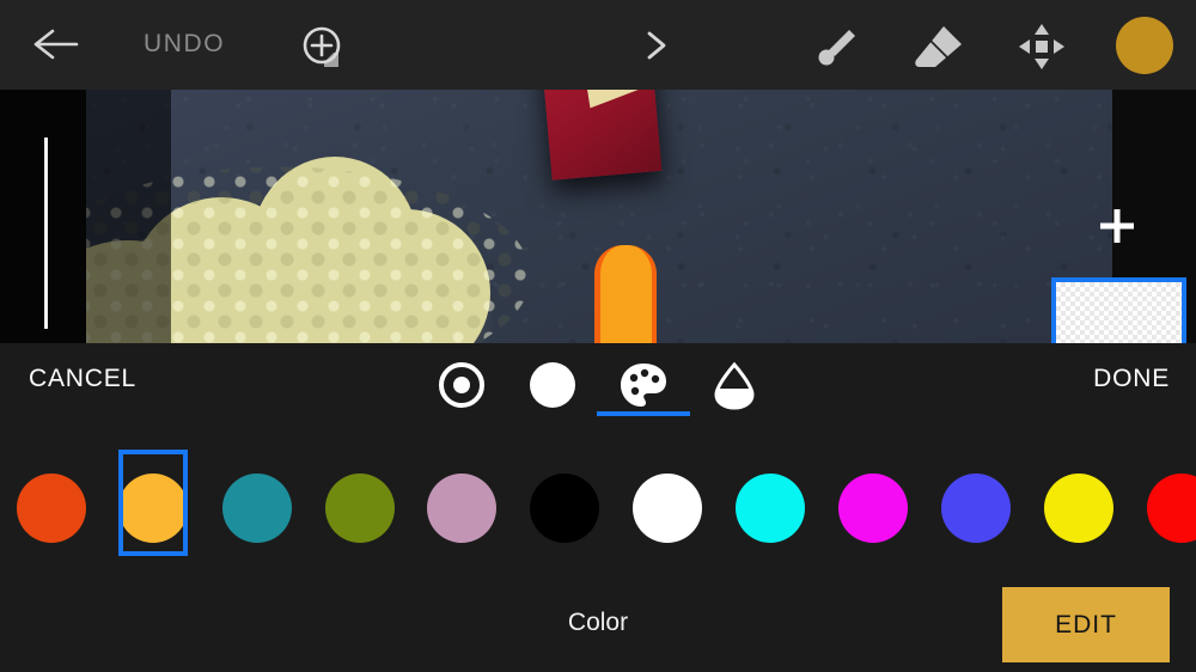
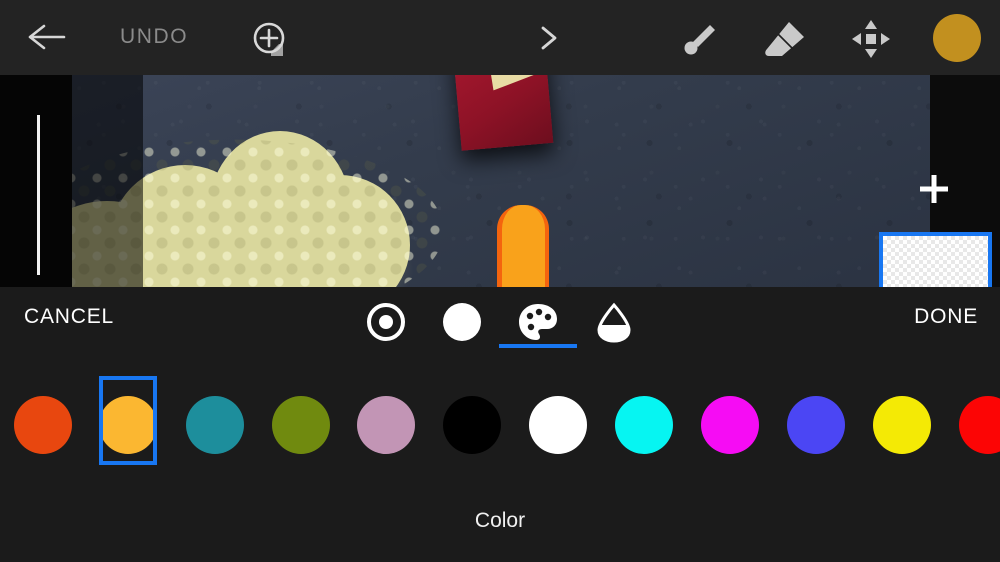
  UNDO
  CANCEL
  DONE
  Color
- EDIT
